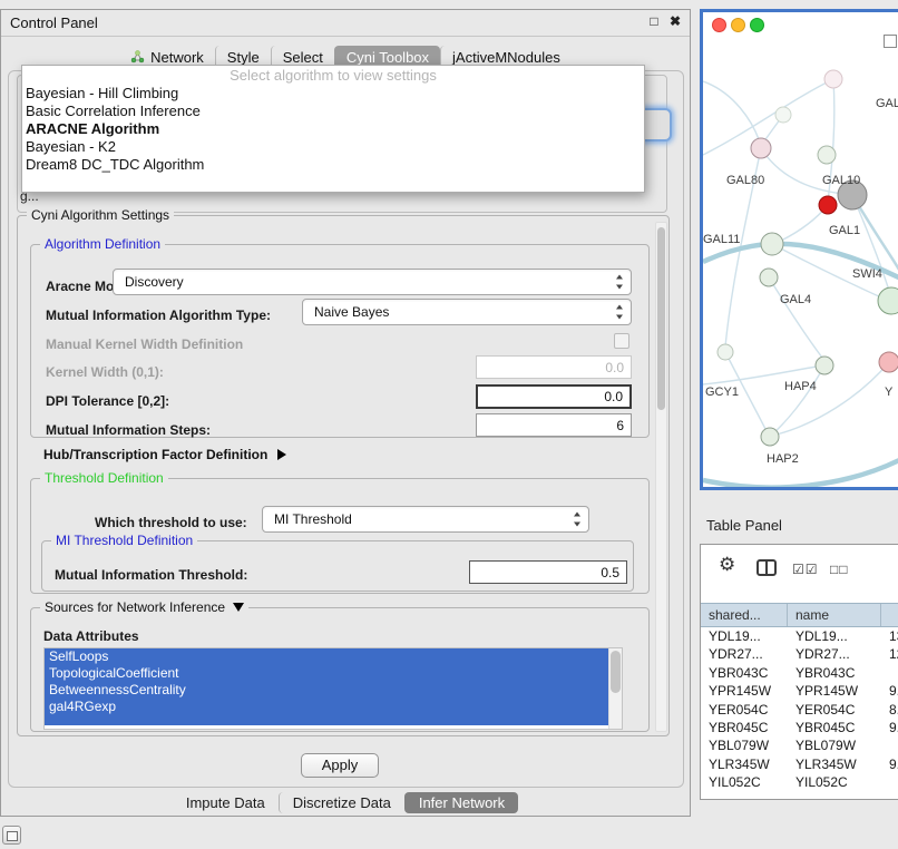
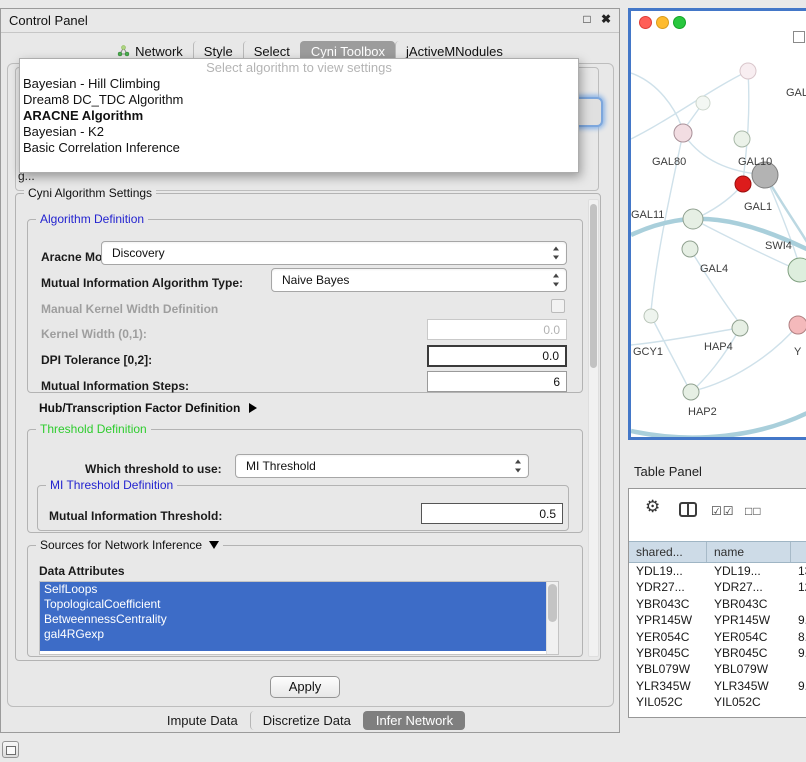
  Control Panel
  □
  ✖
  Network
  Style
  Select
  Cyni Toolbox
  jActiveMNodules
  g...
  Select algorithm to view settings
  Bayesian - Hill Climbing
- Basic Correlation Inference
+ Dream8 DC_TDC Algorithm
  ARACNE Algorithm
  Bayesian - K2
- Dream8 DC_TDC Algorithm
+ Basic Correlation Inference
  Cyni Algorithm Settings
  Algorithm Definition
  Aracne Mo
  Discovery
  Mutual Information Algorithm Type:
  Naive Bayes
  Manual Kernel Width Definition
  Kernel Width (0,1):
  0.0
  DPI Tolerance [0,2]:
  0.0
  Mutual Information Steps:
  6
  Hub/Transcription Factor Definition
  Threshold Definition
  Which threshold to use:
  MI Threshold
  MI Threshold Definition
  Mutual Information Threshold:
  0.5
  Sources for Network Inference
  Data Attributes
  SelfLoops
  TopologicalCoefficient
  BetweennessCentrality
  gal4RGexp
  Apply
  Impute Data
  Discretize Data
  Infer Network
  GAL
  GAL80
  GAL10
  GAL11
  GAL1
  SWI4
  GAL4
  GCY1
  HAP4
  Y
  HAP2
  Table Panel
  ⚙
  ☑☑
  □□
  shared...
  name
  YDL19...
  YDL19...
  YDR27...
  YDR27...
  YBR043C
  YBR043C
  YPR145W
  YPR145W
  YER054C
  YER054C
  YBR045C
  YBR045C
  YBL079W
  YBL079W
  YLR345W
  YLR345W
  YIL052C
  YIL052C
